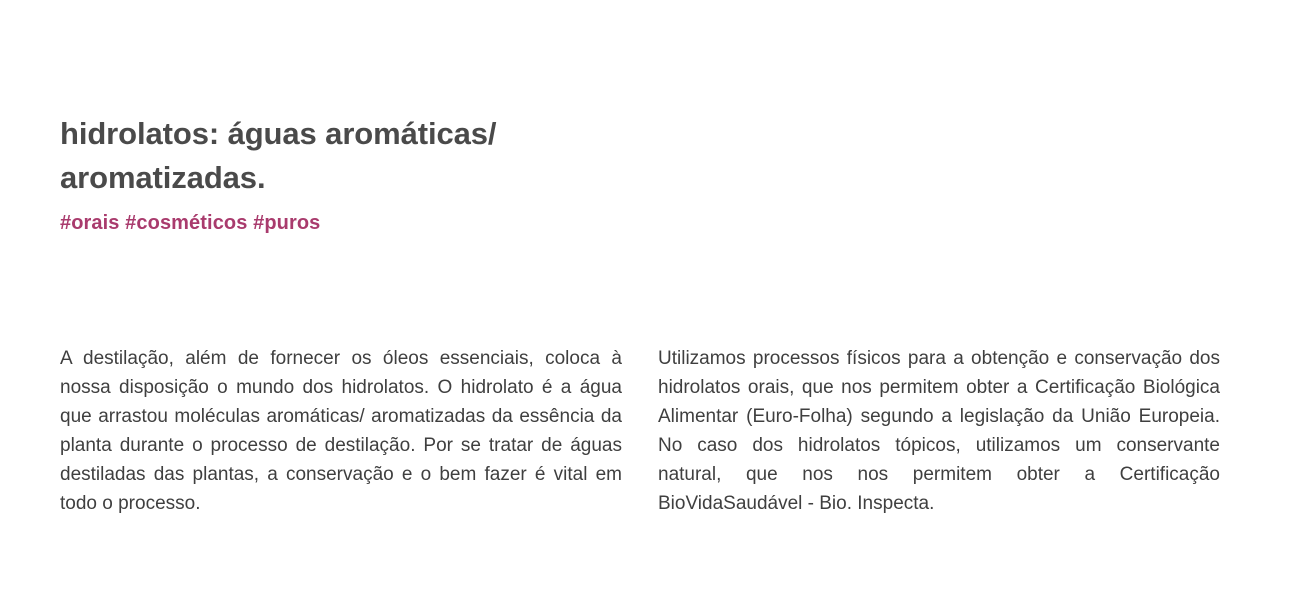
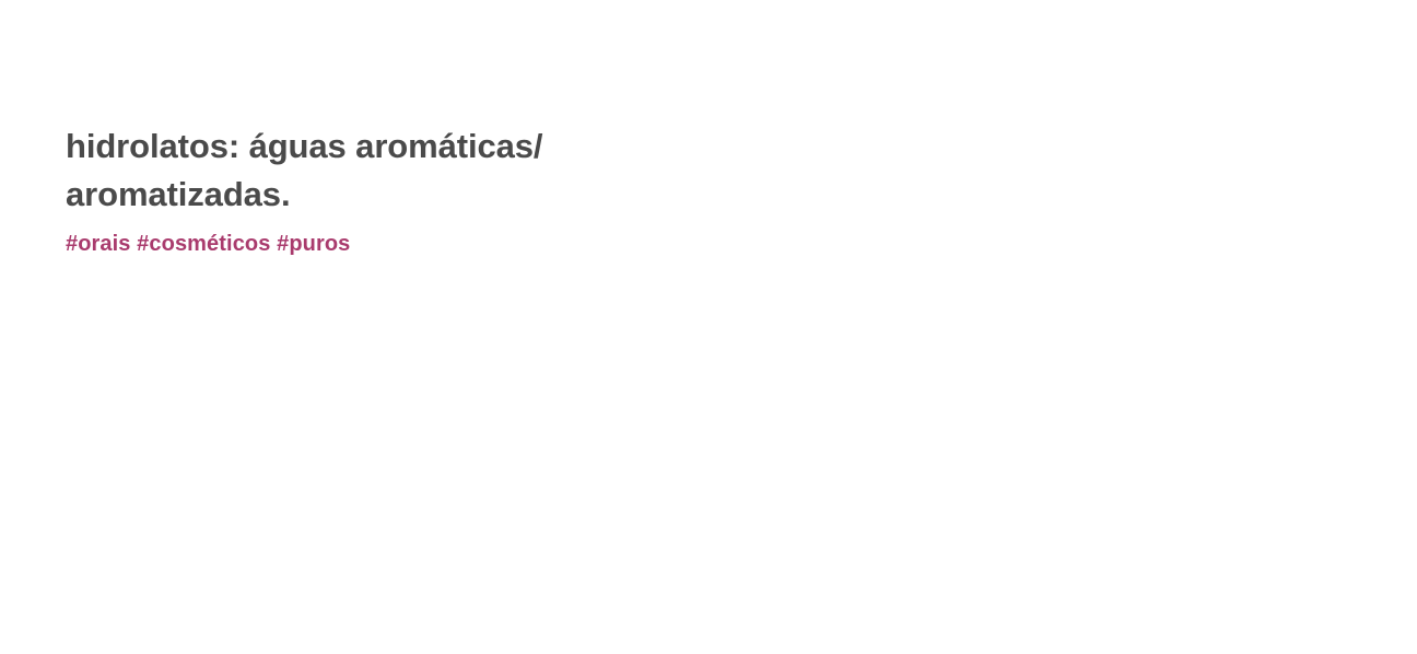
  hidrolatos: águas aromáticas/ aromatizadas.
  #orais #cosméticos #puros
- A destilação, além de fornecer os óleos essenciais, coloca à nossa disposição o mundo dos hidrolatos. O hidrolato é a água que arrastou moléculas aromáticas/ aromatizadas da essência da planta durante o processo de destilação. Por se tratar de águas destiladas das plantas, a conservação e o bem fazer é vital em todo o processo.
- Utilizamos processos físicos para a obtenção e conservação dos hidrolatos orais, que nos permitem obter a Certificação Biológica Alimentar (Euro-Folha) segundo a legislação da União Europeia. No caso dos hidrolatos tópicos, utilizamos um conservante natural, que nos nos permitem obter a Certificação BioVidaSaudável - Bio. Inspecta.
